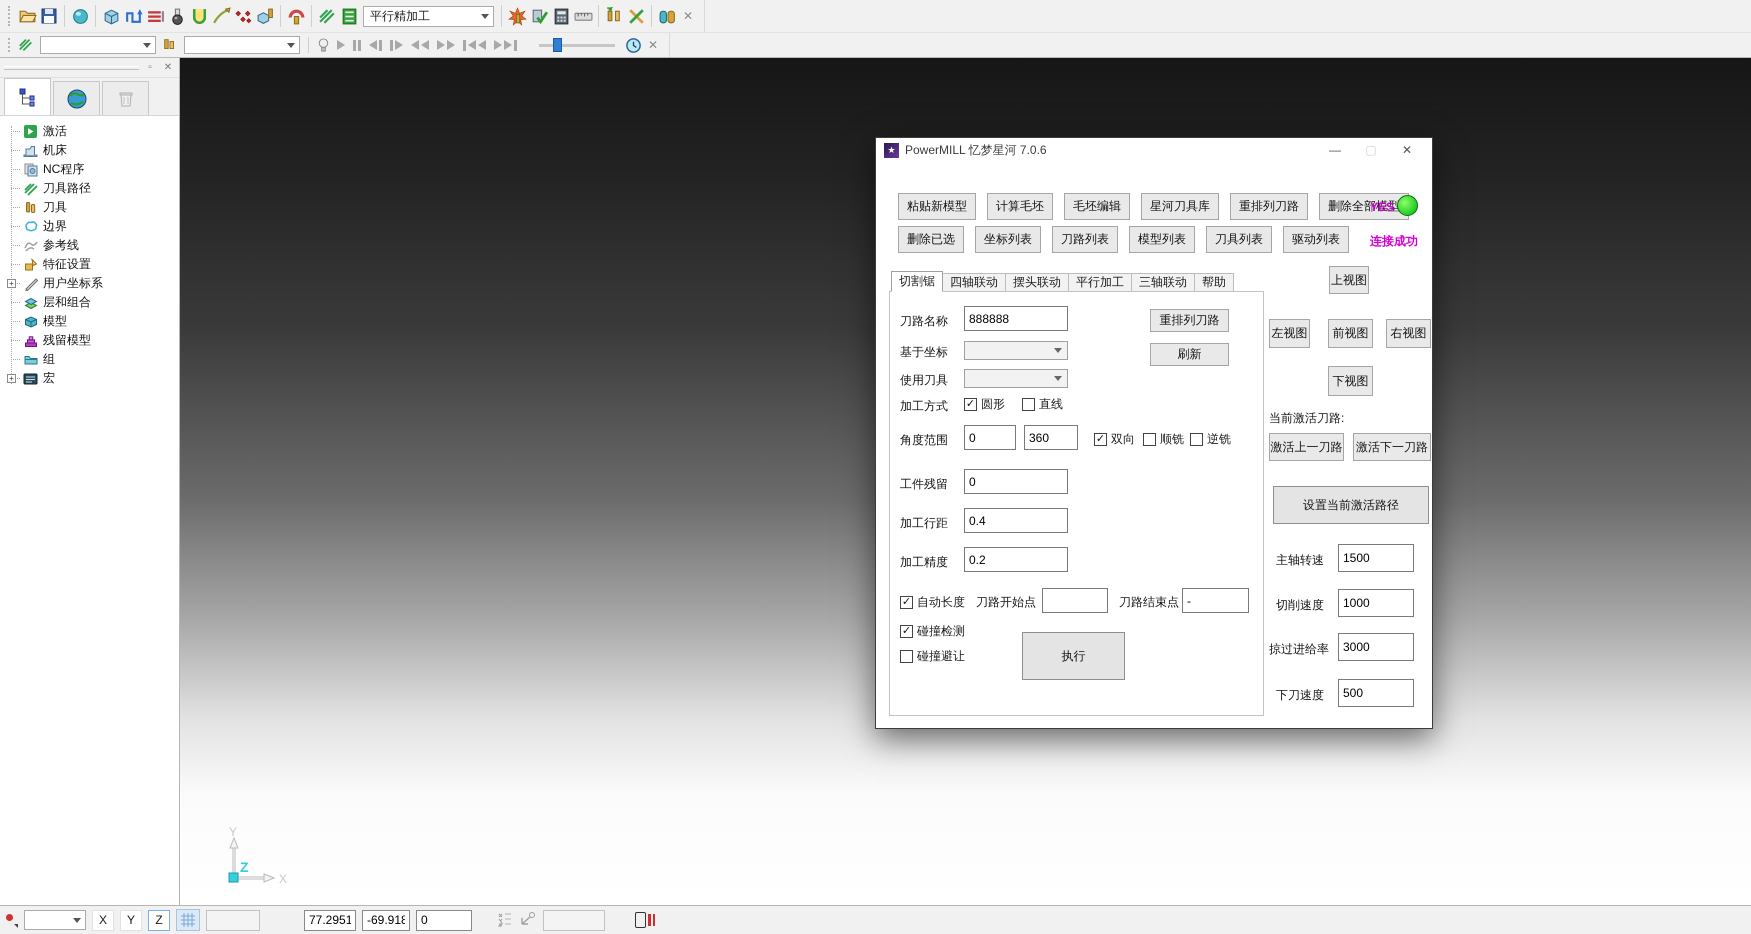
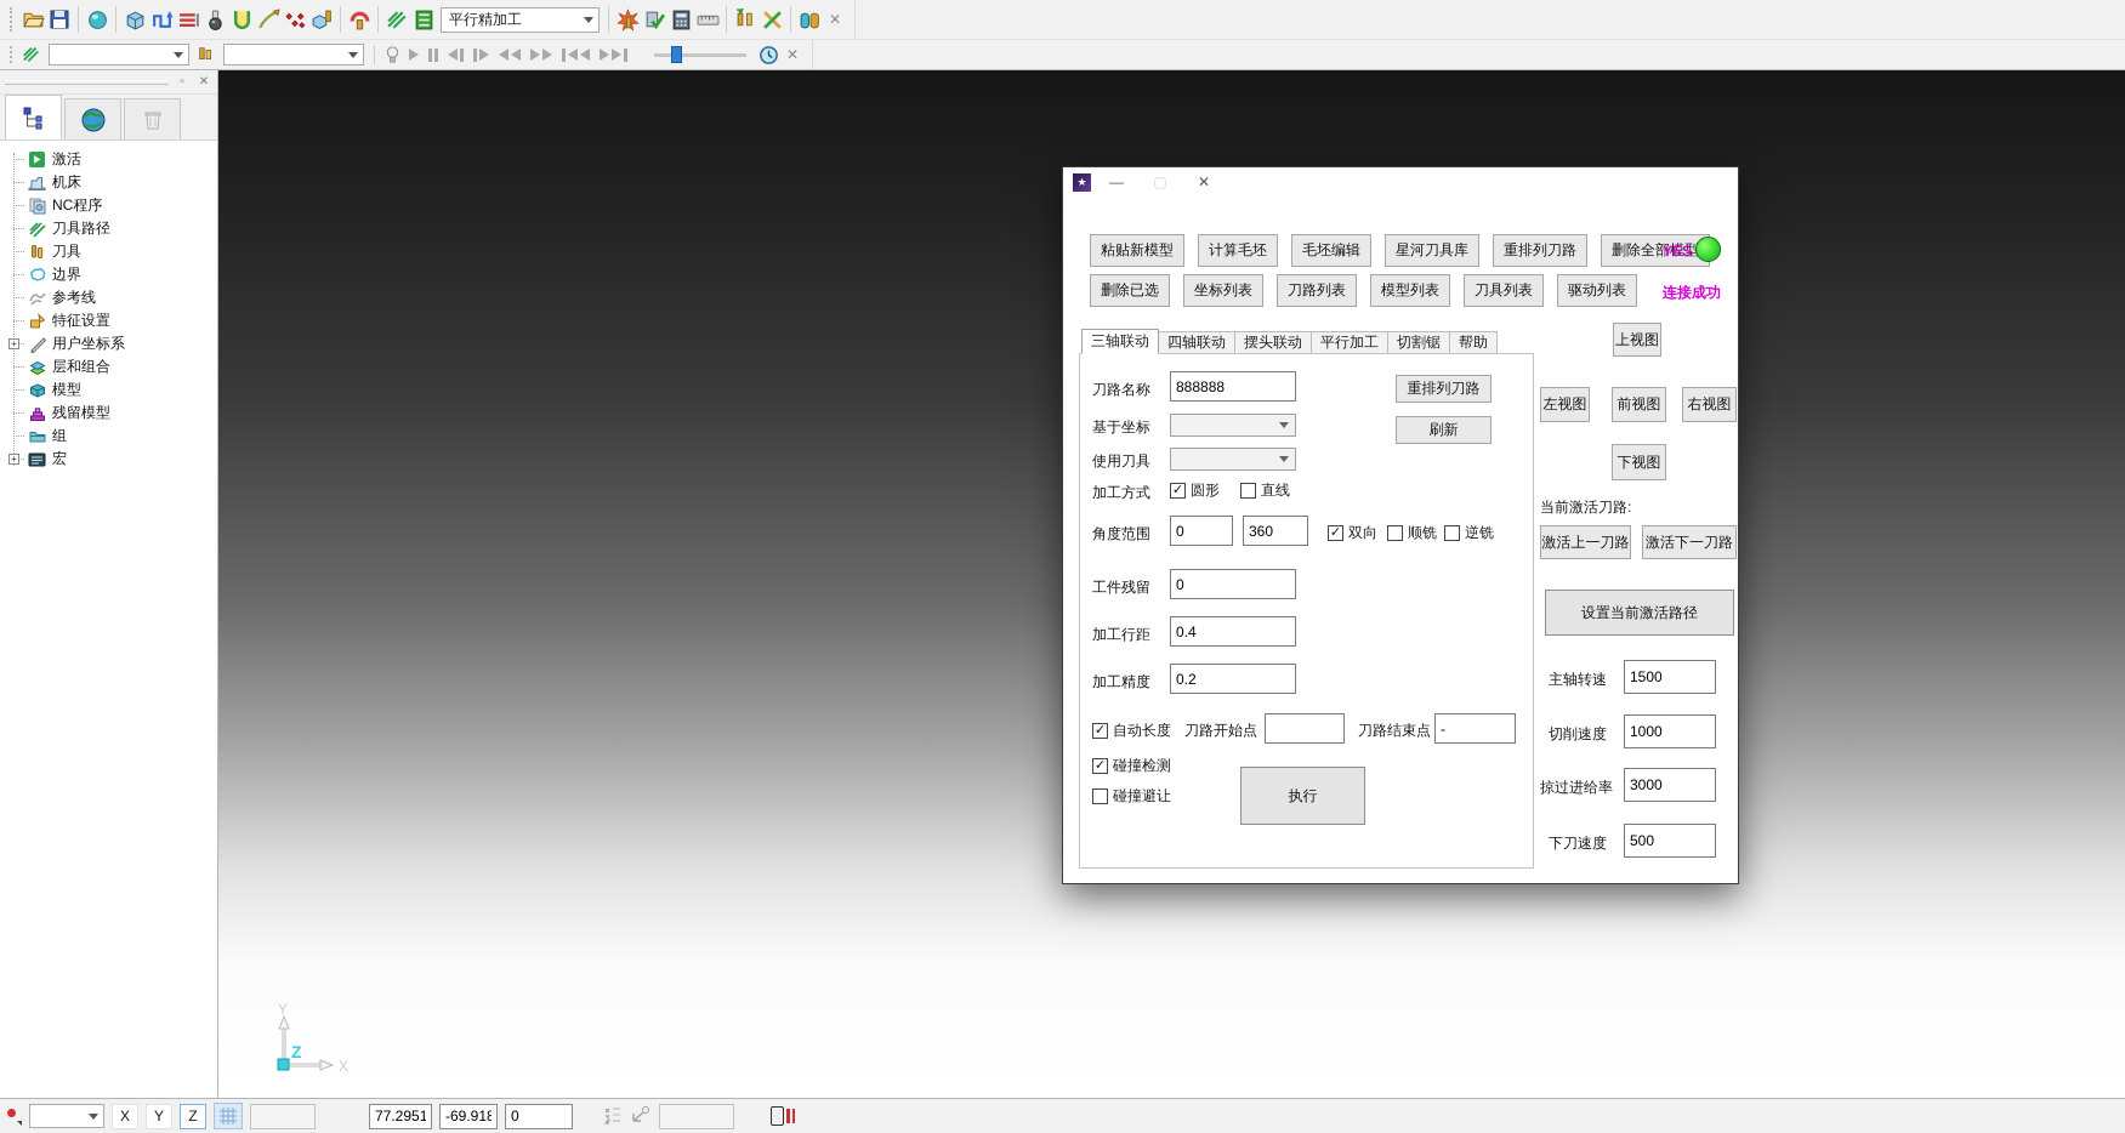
  平行精加工
  ✕
  ✕
  ▫
  ✕
  激活
  机床
  NC程序
  刀具路径
  刀具
  边界
  参考线
  特征设置
  +
  用户坐标系
  层和组合
  模型
  残留模型
  组
  +
  宏
  Y
  X
  Z
  ★
- PowerMILL 忆梦星河 7.0.6
  —
  ▢
  ✕
  粘贴新模型
  计算毛坯
  毛坯编辑
  星河刀具库
  重排列刀路
  删除全部模型
  YES
  删除已选
  坐标列表
  刀路列表
  模型列表
  刀具列表
  驱动列表
  连接成功
- 切割锯
+ 三轴联动
  四轴联动
  摆头联动
  平行加工
- 三轴联动
+ 切割锯
  帮助
  刀路名称
  888888
  重排列刀路
  刷新
  基于坐标
  使用刀具
  加工方式
  ✓
  圆形
  直线
  角度范围
  0
  360
  ✓
  双向
  顺铣
  逆铣
  工件残留
  0
  加工行距
  0.4
  加工精度
  0.2
  ✓
  自动长度
  刀路开始点
  刀路结束点
  -
  ✓
  碰撞检测
  碰撞避让
  执行
  上视图
  左视图
  前视图
  右视图
  下视图
  当前激活刀路:
  激活上一刀路
  激活下一刀路
  设置当前激活路径
  主轴转速
  1500
  切削速度
  1000
  掠过进给率
  3000
  下刀速度
  500
  X
  Y
  Z
  77.2951
  -69.918
  0
